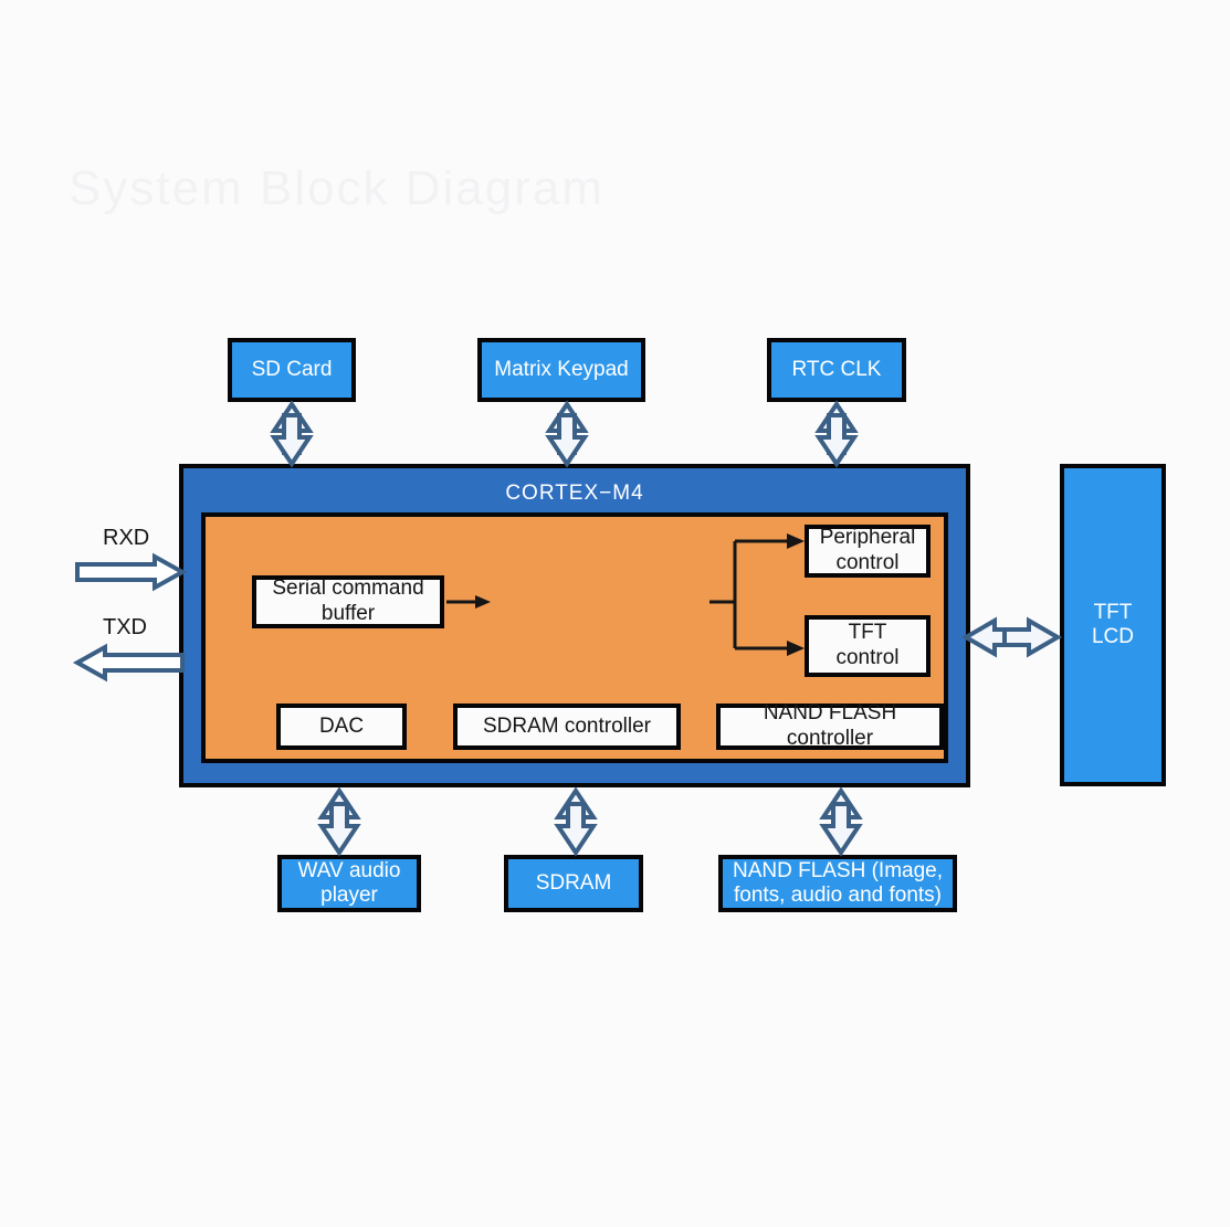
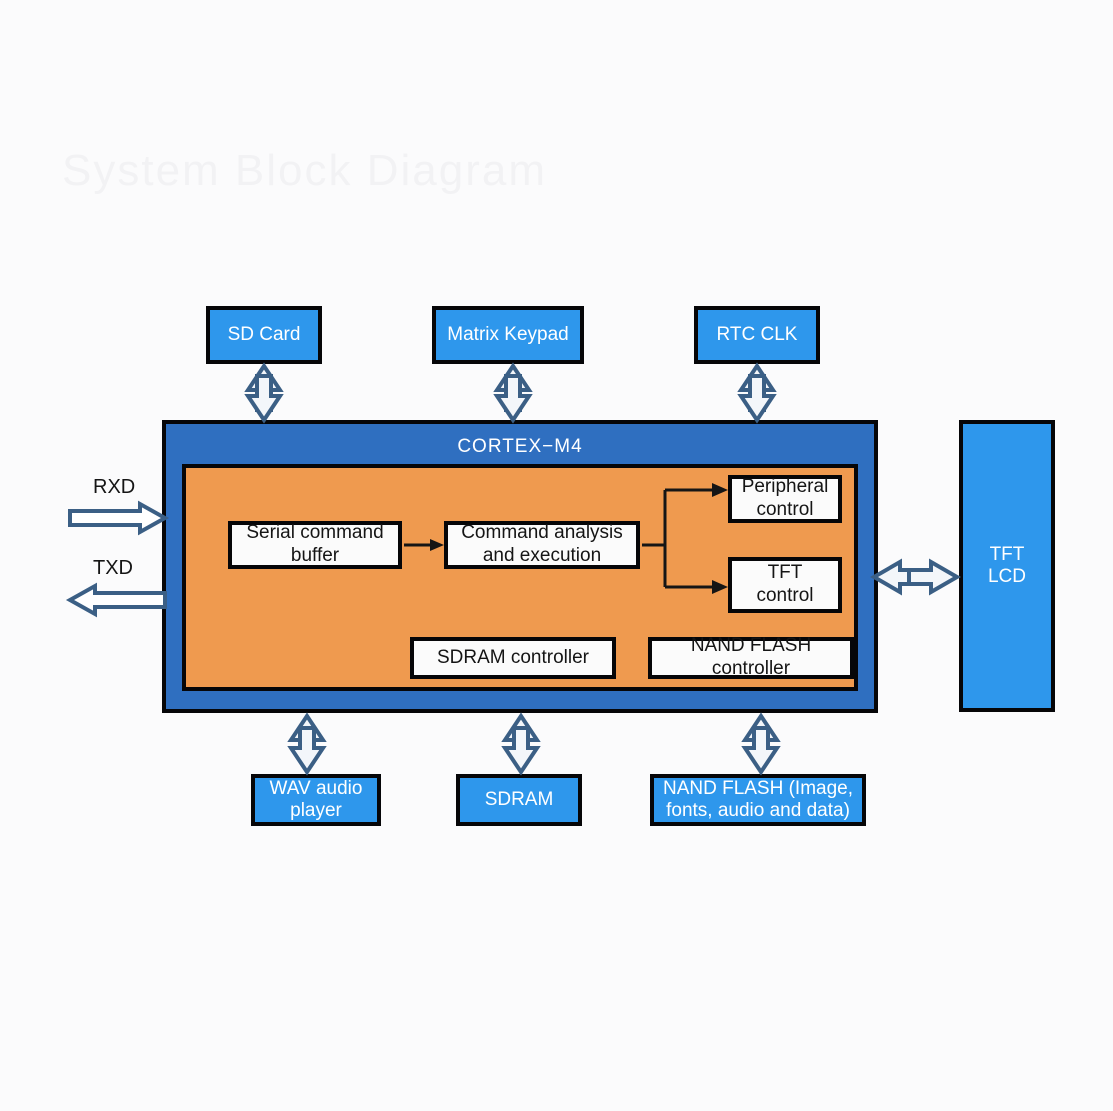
  SD Card
  Matrix Keypad
  RTC CLK
  TFT LCD
  WAV audio player
  SDRAM
- NAND FLASH (Image, fonts, audio and fonts)
+ NAND FLASH (Image, fonts, audio and data)
  CORTEX−M4
  Serial command buffer
+ Command analysis and execution
  Peripheral control
  TFT control
- DAC
  SDRAM controller
  NAND FLASH controller
  RXD
  TXD
